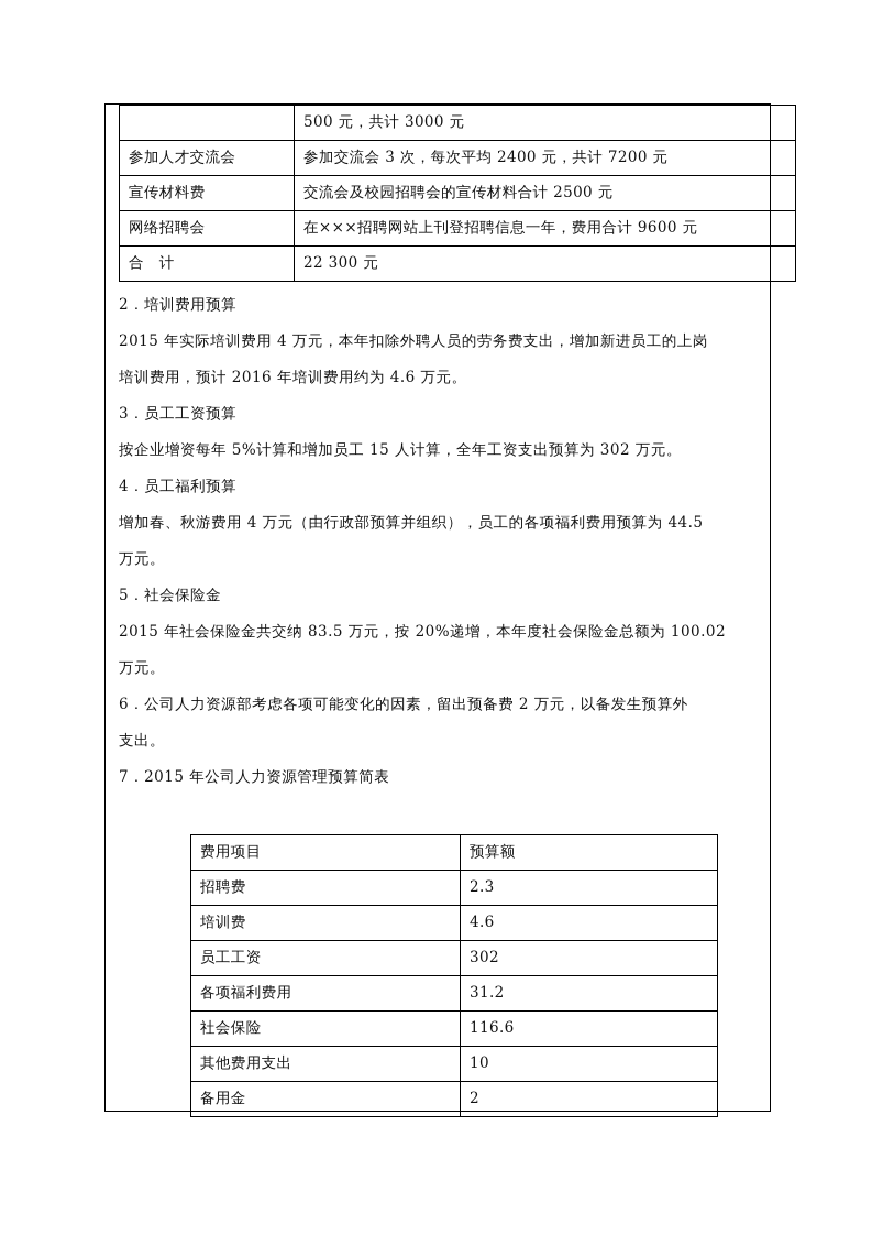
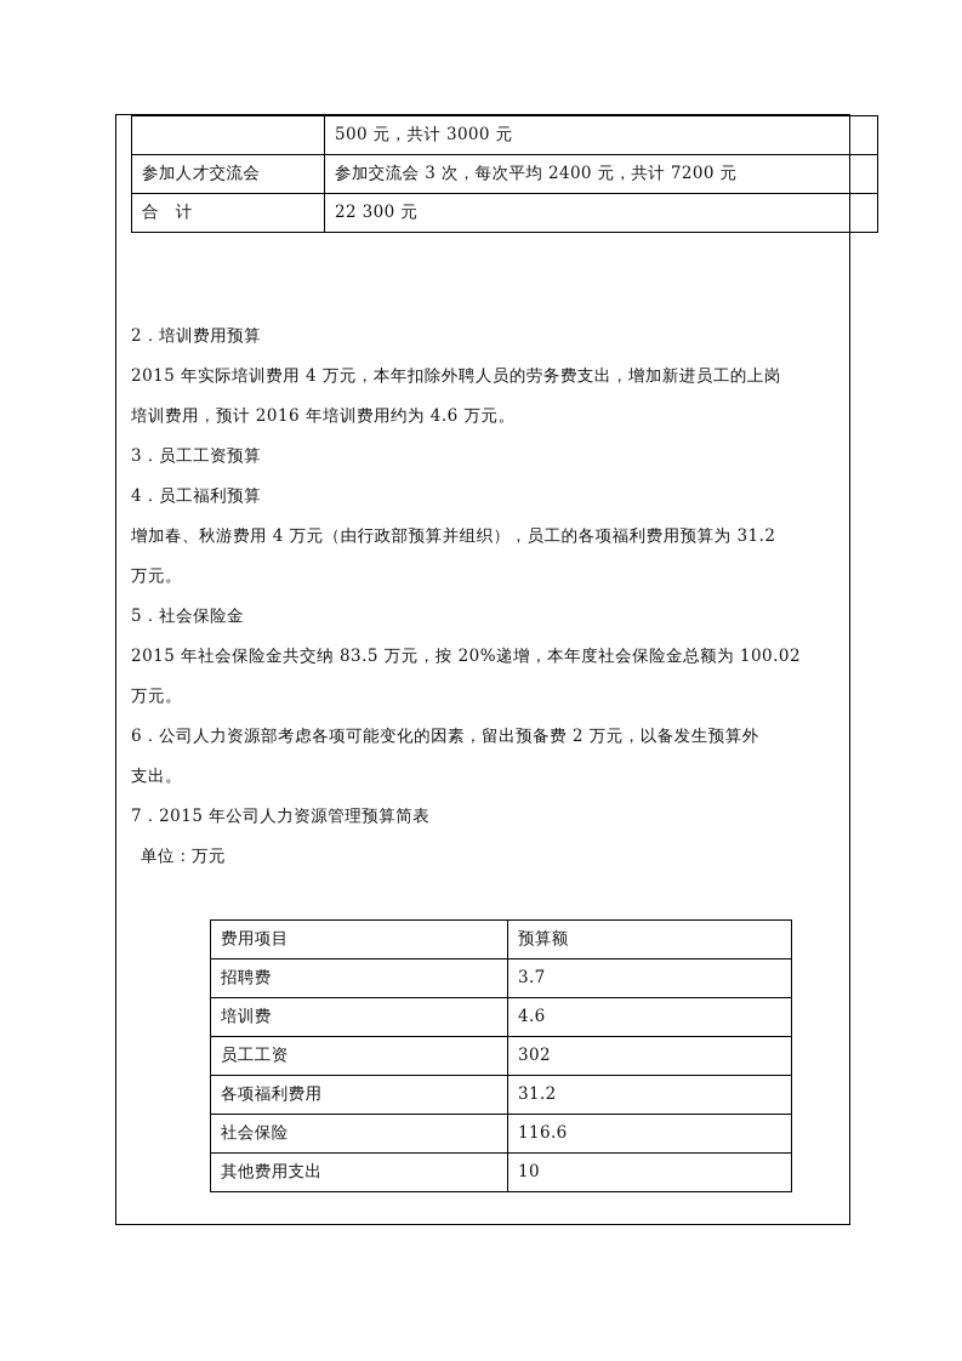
  	500 元，共计 3000 元
  参加人才交流会	参加交流会 3 次，每次平均 2400 元，共计 7200 元
- 宣传材料费	交流会及校园招聘会的宣传材料合计 2500 元
- 网络招聘会	在×××招聘网站上刊登招聘信息一年，费用合计 9600 元
  合 计	22 300 元
  2．培训费用预算
  2015 年实际培训费用 4 万元，本年扣除外聘人员的劳务费支出，增加新进员工的上岗
  培训费用，预计 2016 年培训费用约为 4.6 万元。
  3．员工工资预算
- 按企业增资每年 5%计算和增加员工 15 人计算，全年工资支出预算为 302 万元。
  4．员工福利预算
- 增加春、秋游费用 4 万元（由行政部预算并组织），员工的各项福利费用预算为 44.5
+ 增加春、秋游费用 4 万元（由行政部预算并组织），员工的各项福利费用预算为 31.2
  万元。
  5．社会保险金
  2015 年社会保险金共交纳 83.5 万元，按 20%递增，本年度社会保险金总额为 100.02
  万元。
  6．公司人力资源部考虑各项可能变化的因素，留出预备费 2 万元，以备发生预算外
  支出。
  7．2015 年公司人力资源管理预算简表
+ 单位：万元
  费用项目	预算额
- 招聘费	2.3
+ 招聘费	3.7
  培训费	4.6
  员工工资	302
  各项福利费用	31.2
  社会保险	116.6
  其他费用支出	10
- 备用金	2
